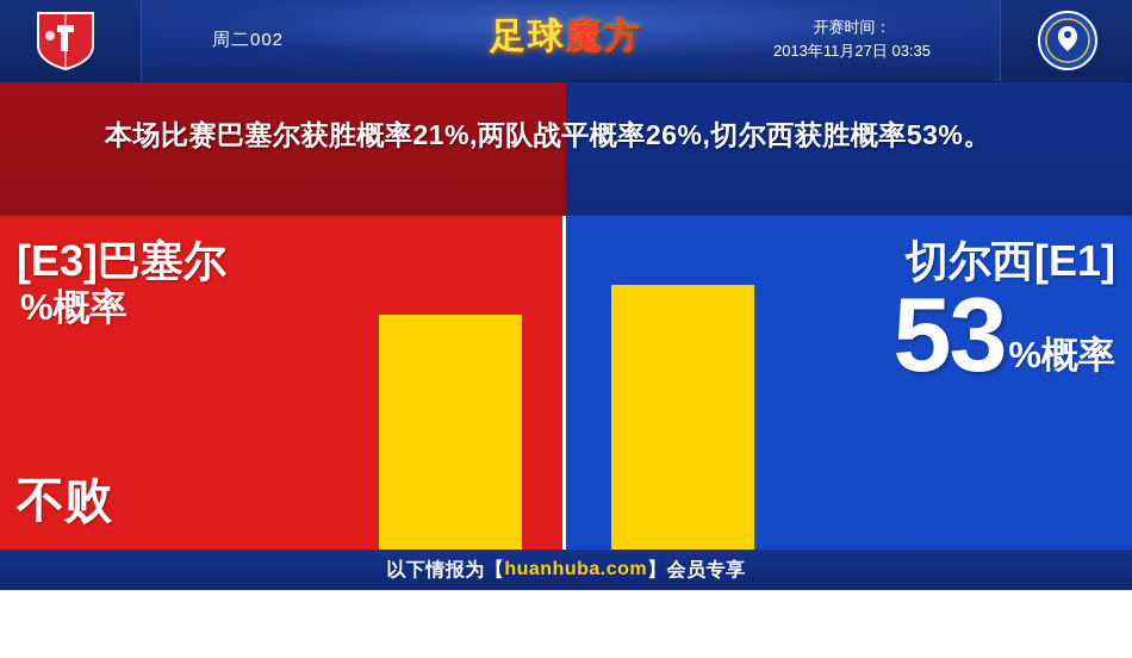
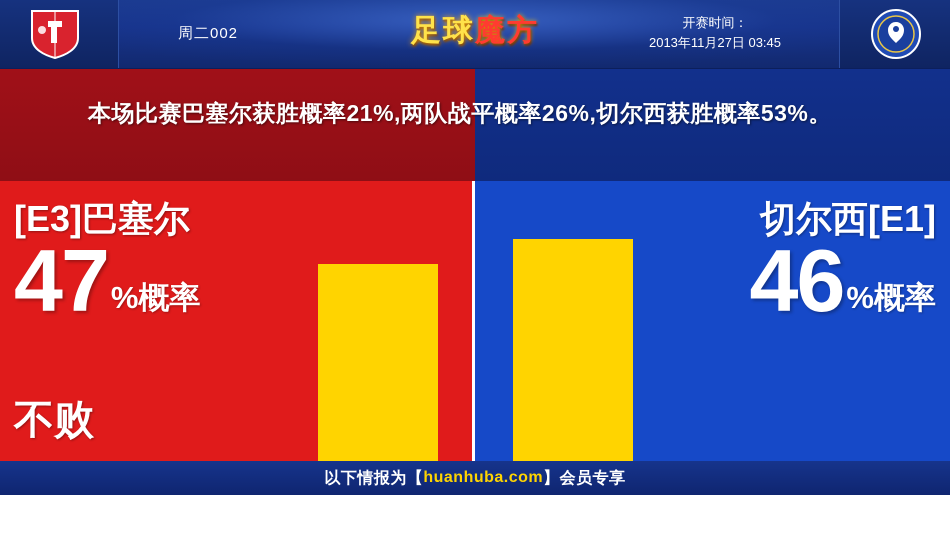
  周二002
  足球魔方
  开赛时间：
- 2013年11月27日 03:35
+ 2013年11月27日 03:45
  本场比赛巴塞尔获胜概率21%,两队战平概率26%,切尔西获胜概率53%。
  [E3]巴塞尔
+ 47
  %概率
  不败
  切尔西[E1]
- 53
+ 46
  %概率
  以下情报为【
  huanhuba.com
  】会员专享
